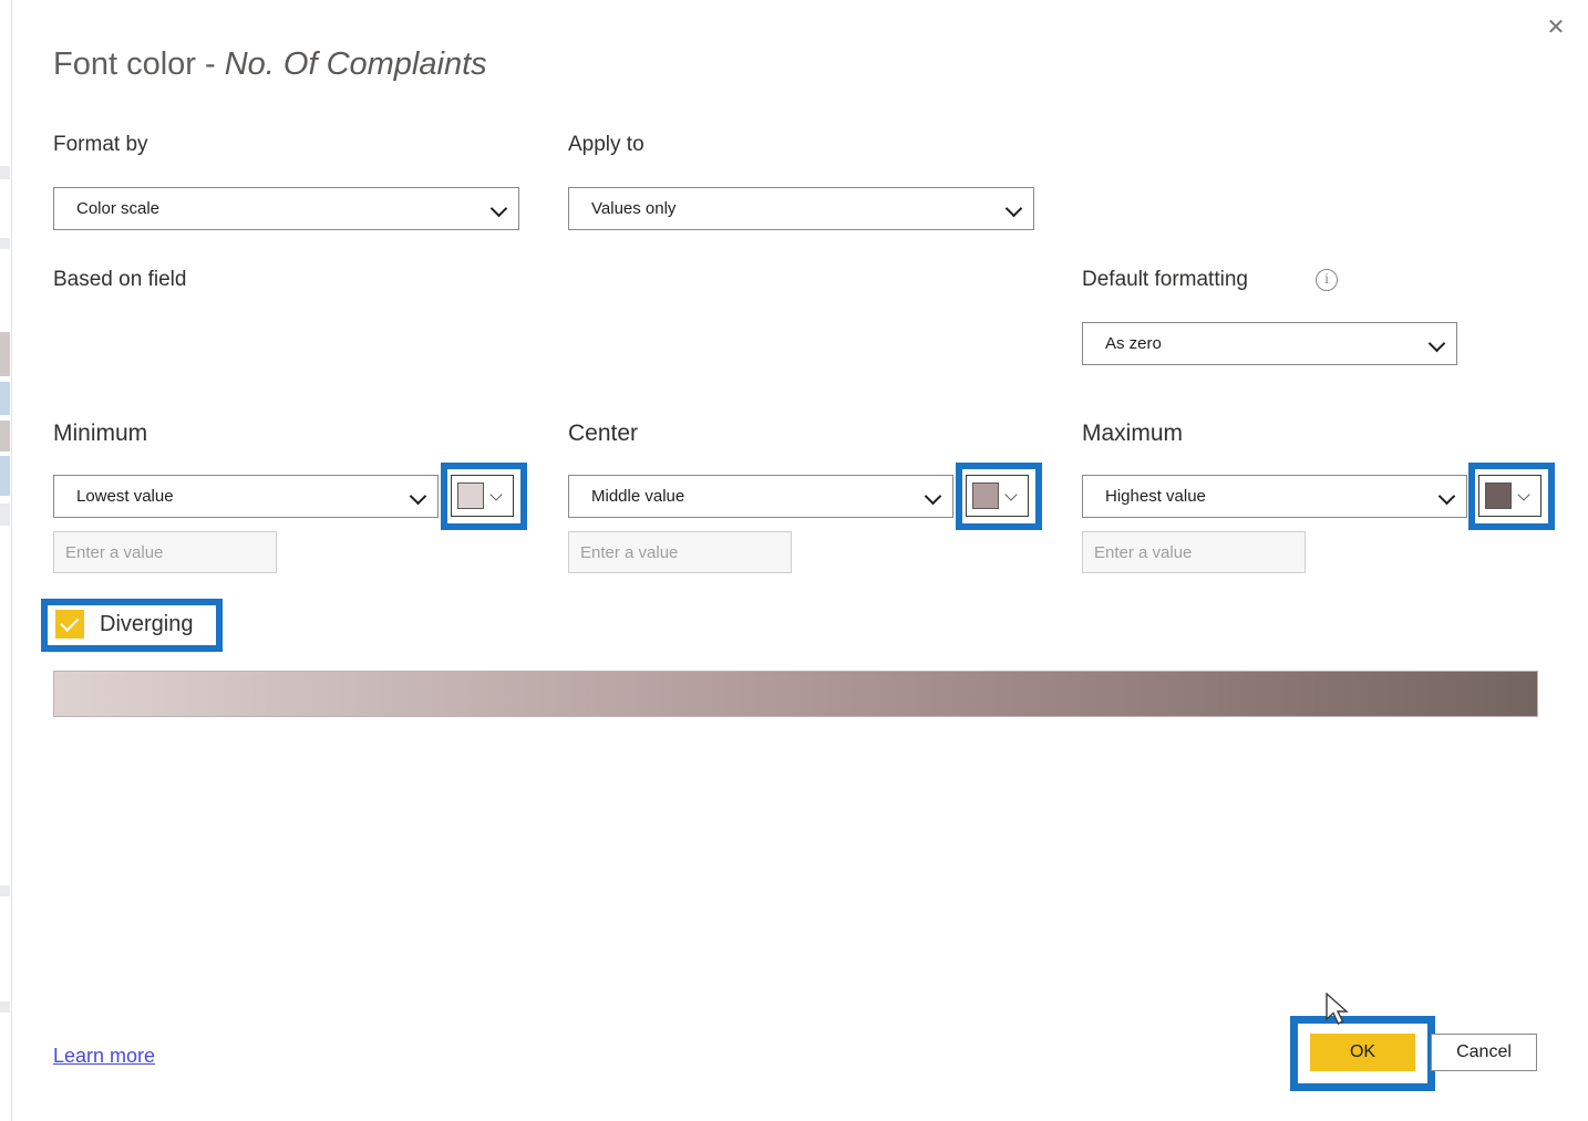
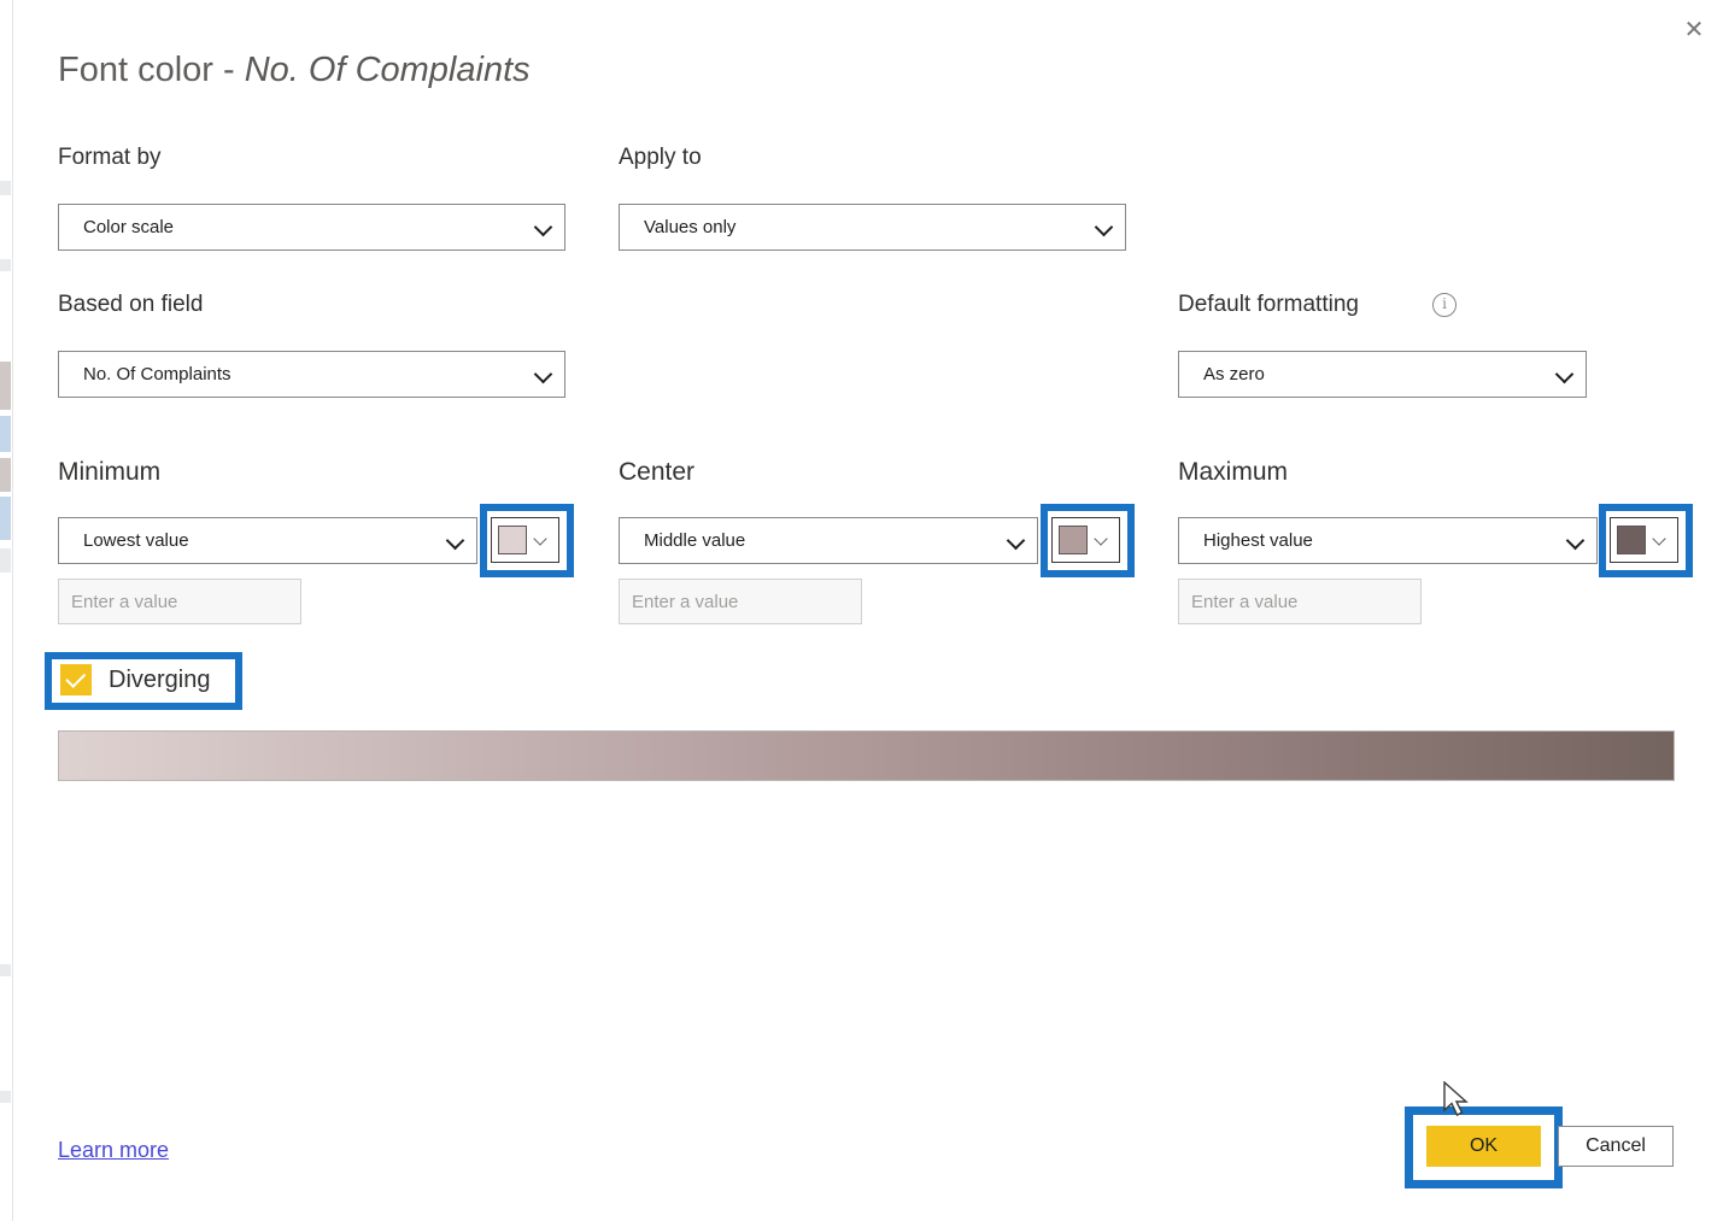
  ✕
  Font color - No. Of Complaints
  Format by
  Color scale
  Apply to
  Values only
  Based on field
+ No. Of Complaints
  Default formatting
  i
  As zero
  Minimum
  Lowest value
  Enter a value
  Center
  Middle value
  Enter a value
  Maximum
  Highest value
  Enter a value
  Diverging
  Learn more
  OK
  Cancel
